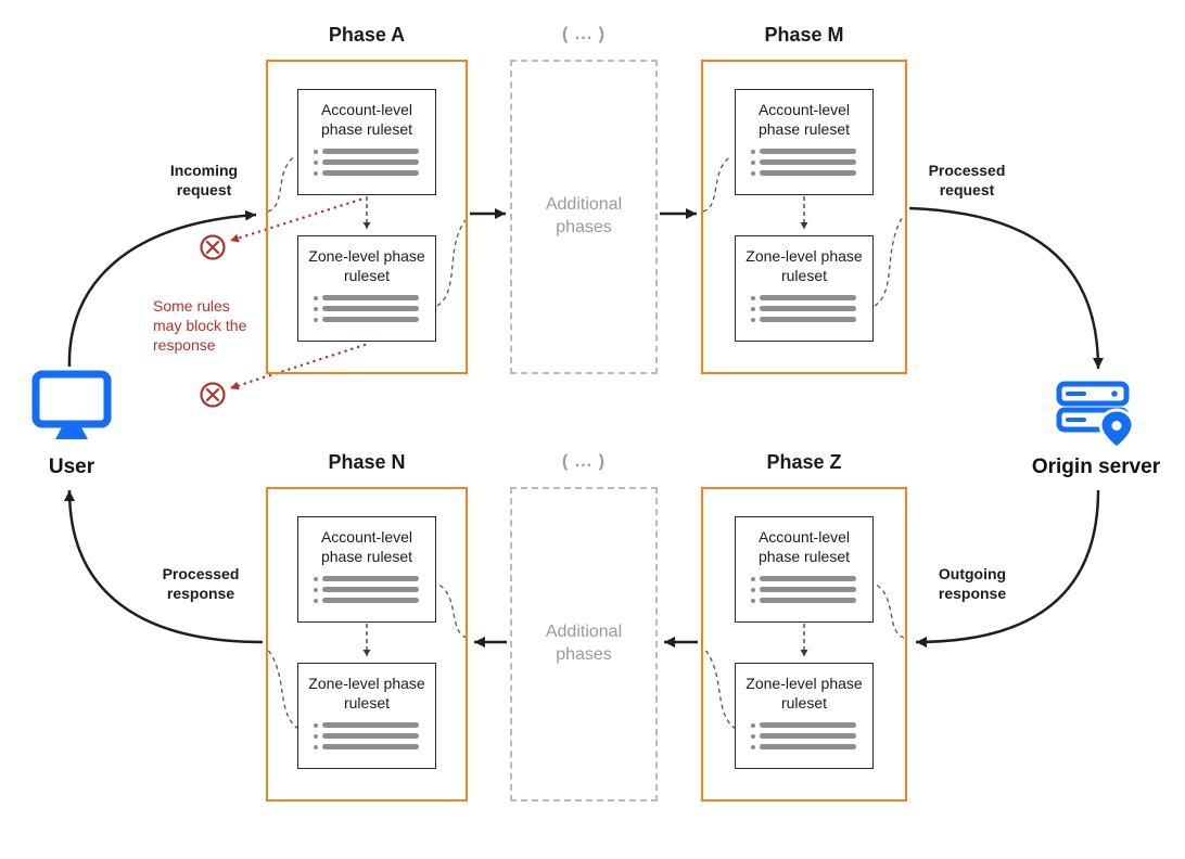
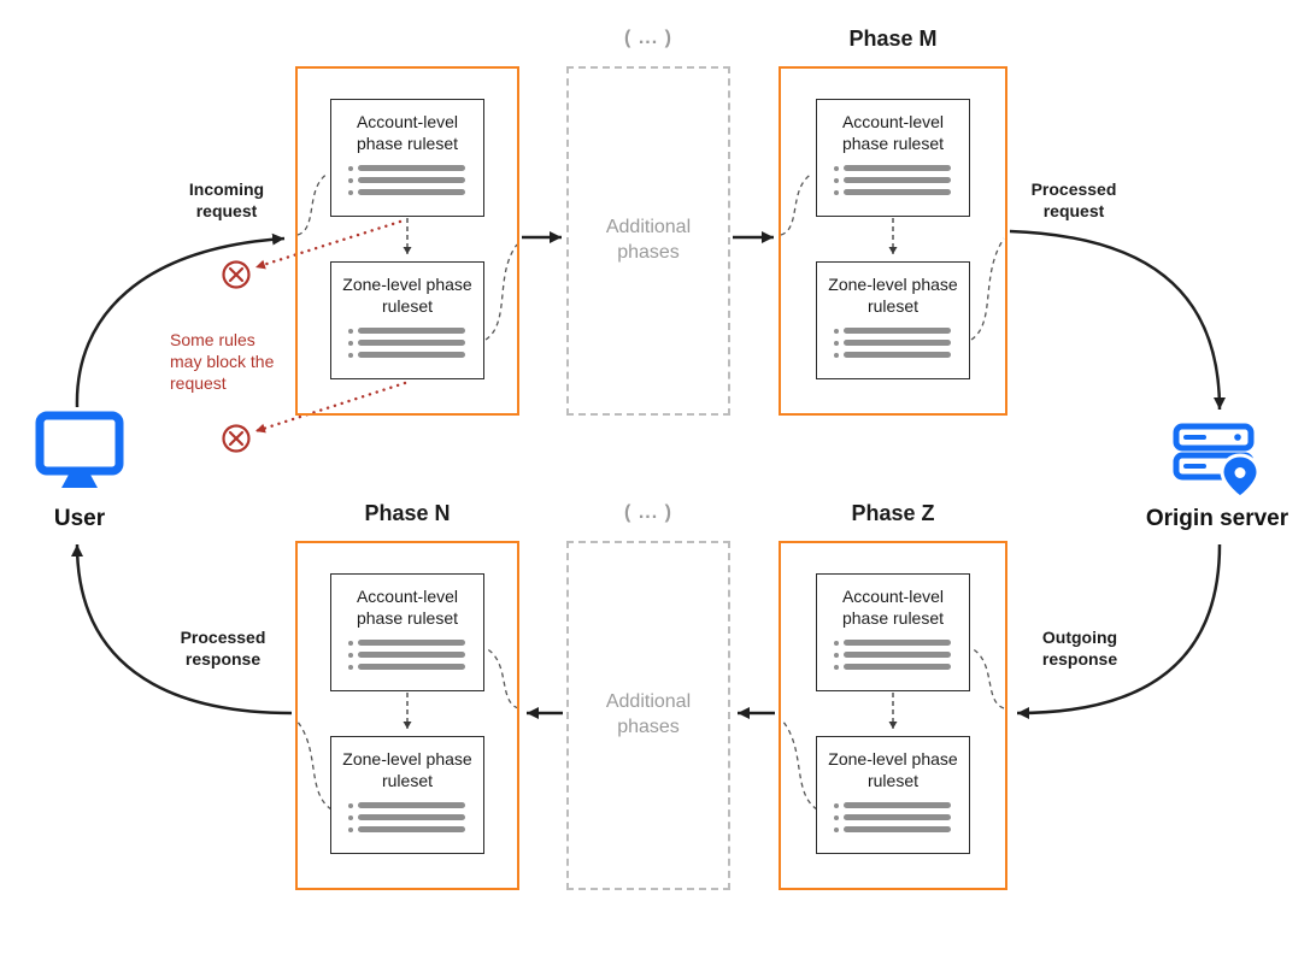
- Phase A
  ( ... )
  Phase M
  Phase N
  ( ... )
  Phase Z
  Account-level phase ruleset
  Zone-level phase ruleset
  Additional phases
  Account-level phase ruleset
  Zone-level phase ruleset
  Account-level phase ruleset
  Zone-level phase ruleset
  Additional phases
  Account-level phase ruleset
  Zone-level phase ruleset
  Incoming request
  Processed request
  Outgoing response
  Processed response
- Some rules may block the response
+ Some rules may block the request
  User
  Origin server
